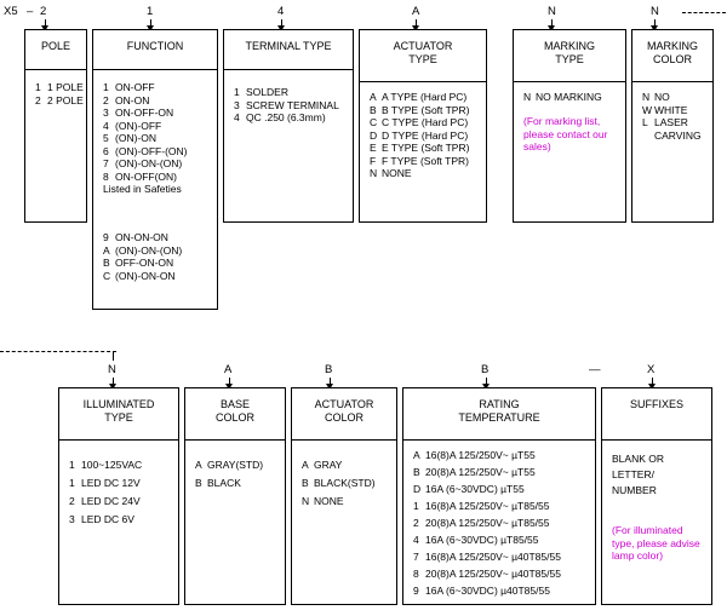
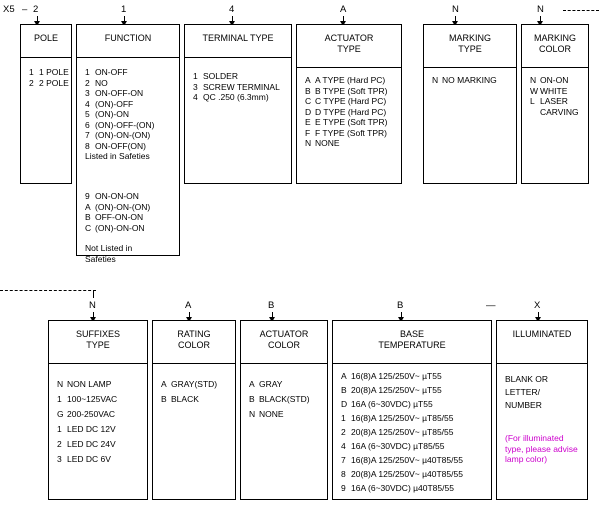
  X5
  –
  2
  1
  4
  A
  N
  N
  POLE
  1 1 POLE
  2 2 POLE
  FUNCTION
  1 ON-OFF
- 2 ON-ON
+ 2 NO
  3 ON-OFF-ON
  4 (ON)-OFF
  5 (ON)-ON
  6 (ON)-OFF-(ON)
  7 (ON)-ON-(ON)
  8 ON-OFF(ON)
  Listed in Safeties
  9 ON-ON-ON
  A (ON)-ON-(ON)
  B OFF-ON-ON
  C (ON)-ON-ON
+ Not Listed in
+ Safeties
  TERMINAL TYPE
  1 SOLDER
  3 SCREW TERMINAL
  4 QC .250 (6.3mm)
  ACTUATOR
  TYPE
  A A TYPE (Hard PC)
  B B TYPE (Soft TPR)
  C C TYPE (Hard PC)
  D D TYPE (Hard PC)
  E E TYPE (Soft TPR)
  F F TYPE (Soft TPR)
  N NONE
  MARKING
  TYPE
  N NO MARKING
- (For marking list,
- please contact our
- sales)
  MARKING
  COLOR
- N NO
+ N ON-ON
  W WHITE
  L LASER
  CARVING
  N
  A
  B
  B
  —
  X
- ILLUMINATED
+ SUFFIXES
  TYPE
+ N NON LAMP
  1 100~125VAC
+ G 200-250VAC
  1 LED DC 12V
  2 LED DC 24V
  3 LED DC 6V
- BASE
+ RATING
  COLOR
  A GRAY(STD)
  B BLACK
  ACTUATOR
  COLOR
  A GRAY
  B BLACK(STD)
  N NONE
- RATING
+ BASE
  TEMPERATURE
  A 16(8)A 125/250V~ µT55
  B 20(8)A 125/250V~ µT55
  D 16A (6~30VDC) µT55
  1 16(8)A 125/250V~ µT85/55
  2 20(8)A 125/250V~ µT85/55
  4 16A (6~30VDC) µT85/55
  7 16(8)A 125/250V~ µ40T85/55
  8 20(8)A 125/250V~ µ40T85/55
  9 16A (6~30VDC) µ40T85/55
- SUFFIXES
+ ILLUMINATED
  BLANK OR LETTER/ NUMBER
  (For illuminated
  type, please advise
  lamp color)
